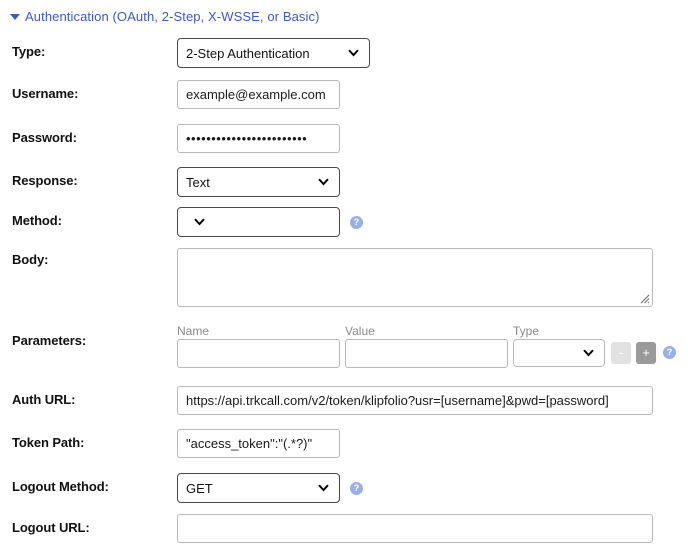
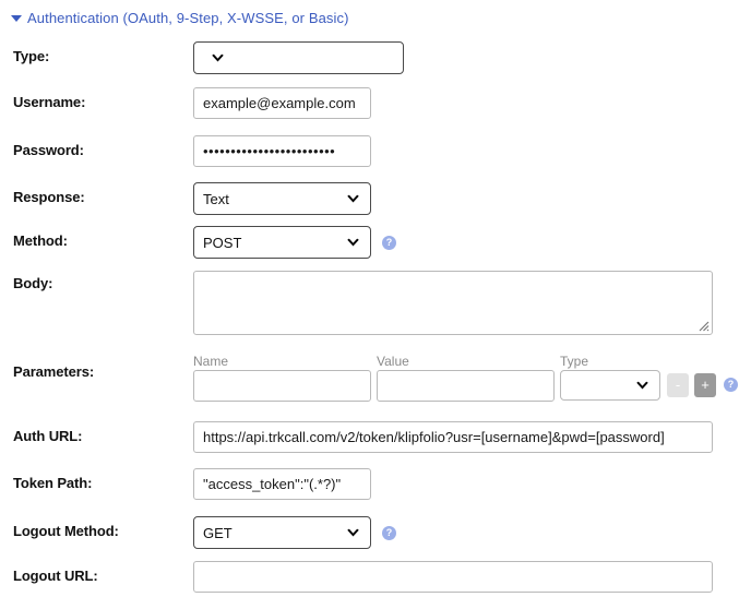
- Authentication (OAuth, 2-Step, X-WSSE, or Basic)
+ Authentication (OAuth, 9-Step, X-WSSE, or Basic)
  Type:
- 2-Step Authentication
  Username:
  example@example.com
  Password:
  ••••••••••••••••••••••••
  Response:
  Text
  Method:
+ POST
  ?
  Body:
  Parameters:
  Name
  Value
  Type
  -
  +
  ?
  Auth URL:
  https://api.trkcall.com/v2/token/klipfolio?usr=[username]&pwd=[password]
  Token Path:
  "access_token":"(.*?)"
  Logout Method:
  GET
  ?
  Logout URL:
